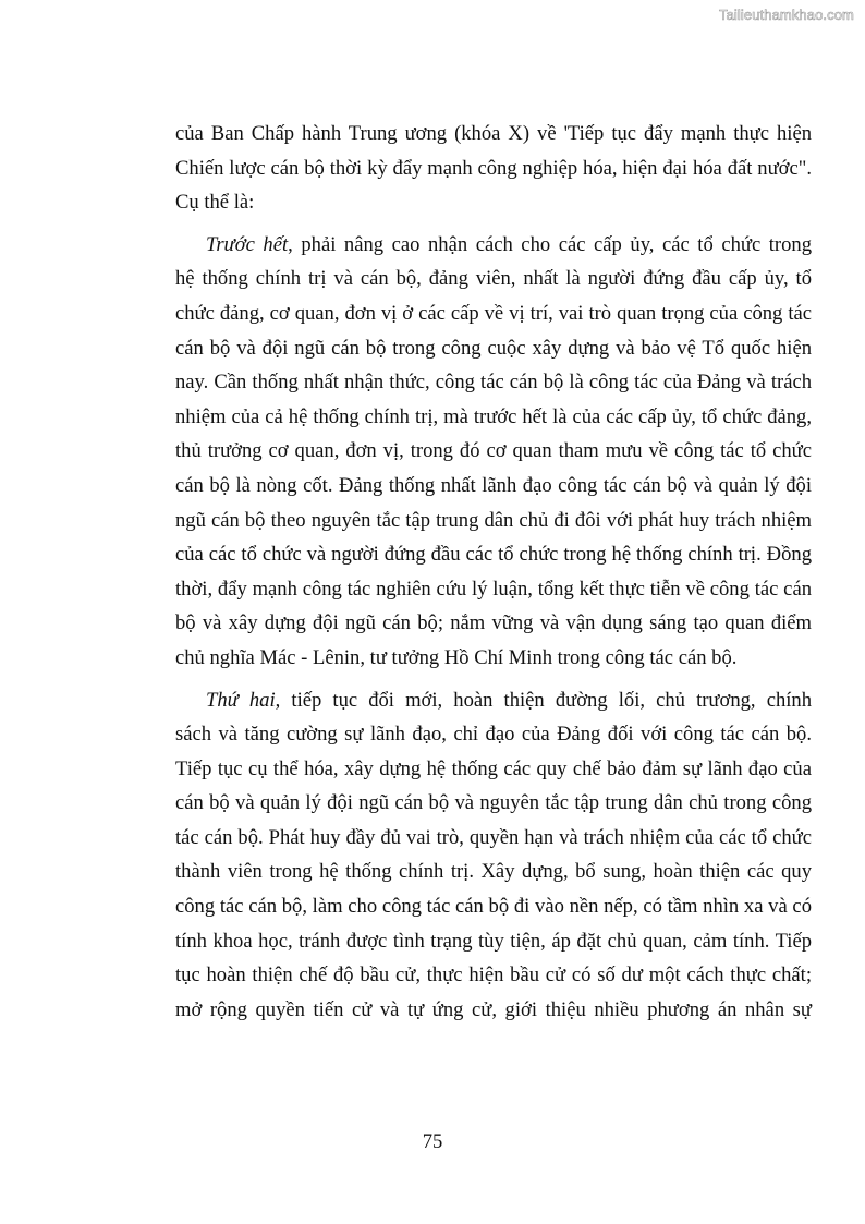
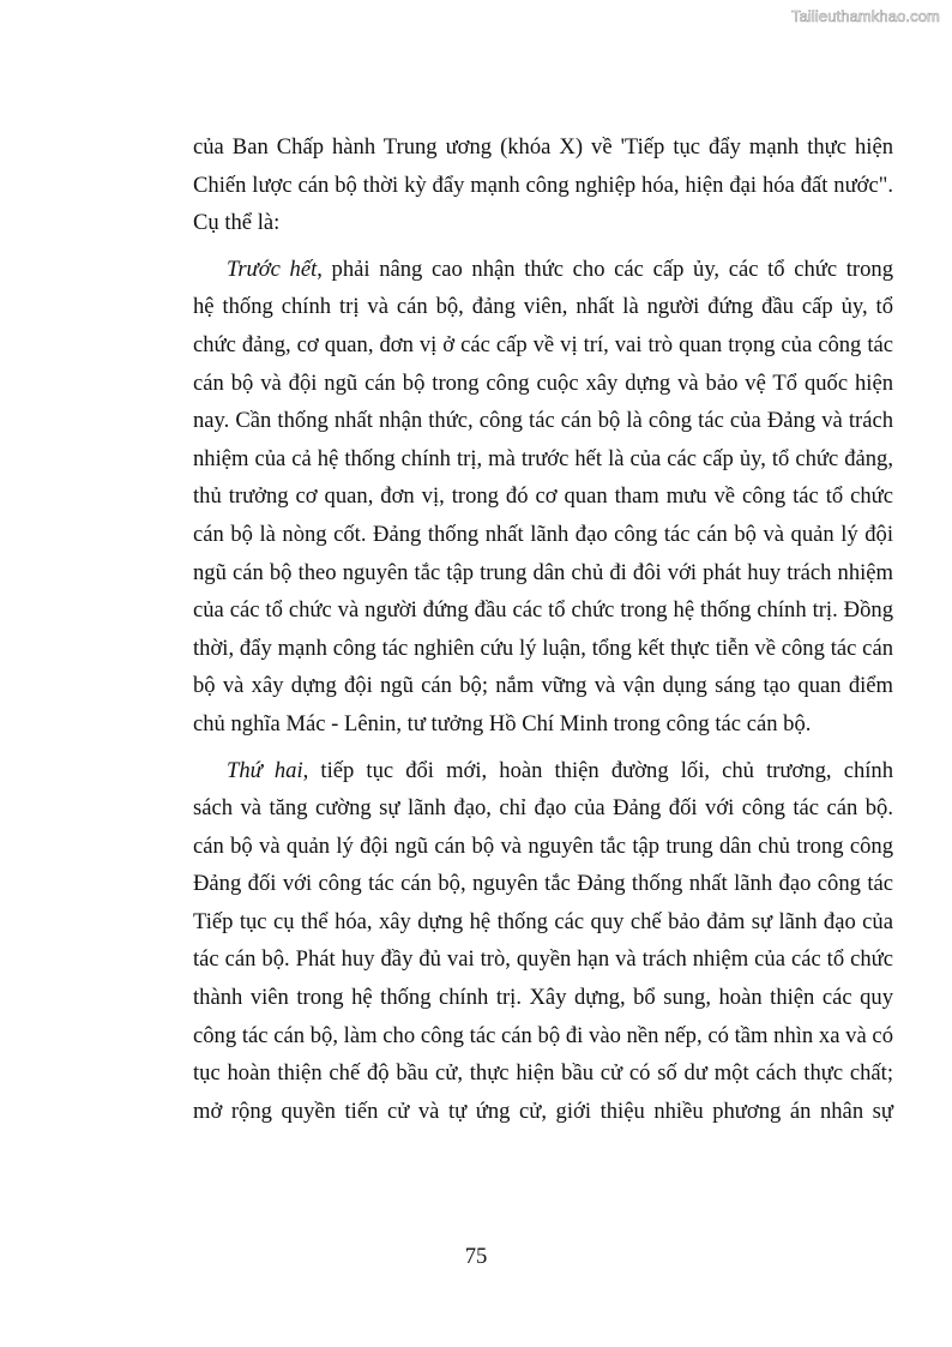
  Tailieuthamkhao.com
  của Ban Chấp hành Trung ương (khóa X) về 'Tiếp tục đẩy mạnh thực hiện
  Chiến lược cán bộ thời kỳ đẩy mạnh công nghiệp hóa, hiện đại hóa đất nước".
  Cụ thể là:
- Trước hết, phải nâng cao nhận cách cho các cấp ủy, các tổ chức trong
+ Trước hết, phải nâng cao nhận thức cho các cấp ủy, các tổ chức trong
  hệ thống chính trị và cán bộ, đảng viên, nhất là người đứng đầu cấp ủy, tổ
  chức đảng, cơ quan, đơn vị ở các cấp về vị trí, vai trò quan trọng của công tác
  cán bộ và đội ngũ cán bộ trong công cuộc xây dựng và bảo vệ Tổ quốc hiện
  nay. Cần thống nhất nhận thức, công tác cán bộ là công tác của Đảng và trách
  nhiệm của cả hệ thống chính trị, mà trước hết là của các cấp ủy, tổ chức đảng,
  thủ trưởng cơ quan, đơn vị, trong đó cơ quan tham mưu về công tác tổ chức
  cán bộ là nòng cốt. Đảng thống nhất lãnh đạo công tác cán bộ và quản lý đội
  ngũ cán bộ theo nguyên tắc tập trung dân chủ đi đôi với phát huy trách nhiệm
  của các tổ chức và người đứng đầu các tổ chức trong hệ thống chính trị. Đồng
  thời, đẩy mạnh công tác nghiên cứu lý luận, tổng kết thực tiễn về công tác cán
  bộ và xây dựng đội ngũ cán bộ; nắm vững và vận dụng sáng tạo quan điểm
  chủ nghĩa Mác - Lênin, tư tưởng Hồ Chí Minh trong công tác cán bộ.
  Thứ hai, tiếp tục đổi mới, hoàn thiện đường lối, chủ trương, chính
  sách và tăng cường sự lãnh đạo, chỉ đạo của Đảng đối với công tác cán bộ.
- Tiếp tục cụ thể hóa, xây dựng hệ thống các quy chế bảo đảm sự lãnh đạo của
+ cán bộ và quản lý đội ngũ cán bộ và nguyên tắc tập trung dân chủ trong công
+ Đảng đối với công tác cán bộ, nguyên tắc Đảng thống nhất lãnh đạo công tác
- cán bộ và quản lý đội ngũ cán bộ và nguyên tắc tập trung dân chủ trong công
+ Tiếp tục cụ thể hóa, xây dựng hệ thống các quy chế bảo đảm sự lãnh đạo của
  tác cán bộ. Phát huy đầy đủ vai trò, quyền hạn và trách nhiệm của các tổ chức
  thành viên trong hệ thống chính trị. Xây dựng, bổ sung, hoàn thiện các quy
  công tác cán bộ, làm cho công tác cán bộ đi vào nền nếp, có tầm nhìn xa và có
- tính khoa học, tránh được tình trạng tùy tiện, áp đặt chủ quan, cảm tính. Tiếp
  tục hoàn thiện chế độ bầu cử, thực hiện bầu cử có số dư một cách thực chất;
  mở rộng quyền tiến cử và tự ứng cử, giới thiệu nhiều phương án nhân sự
  75
